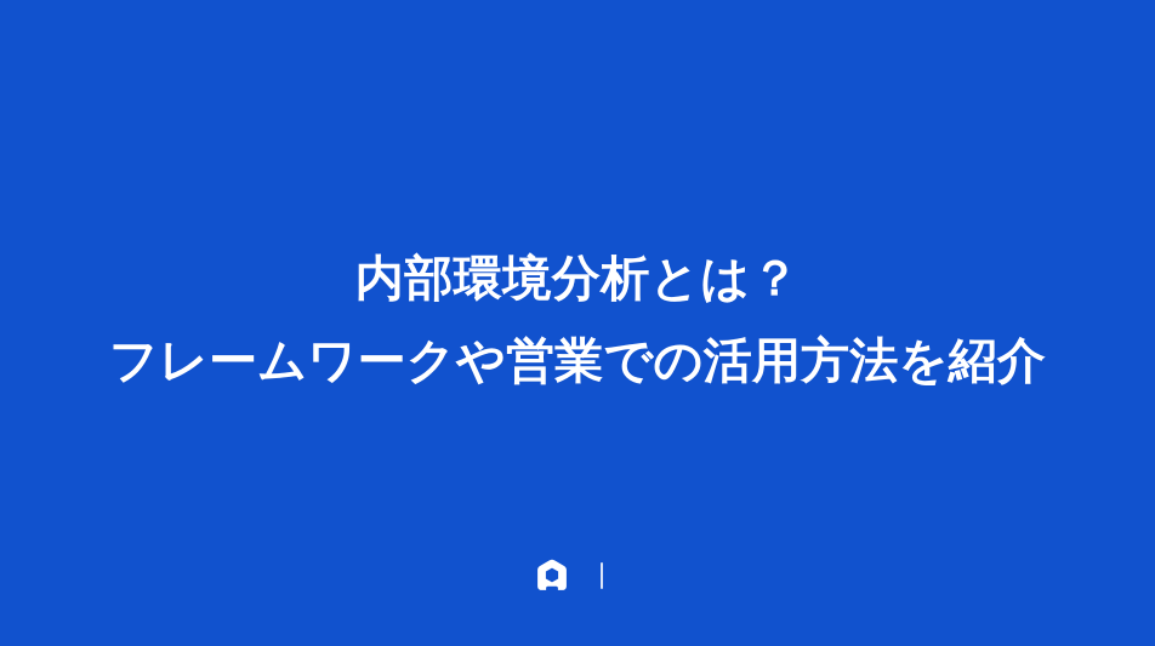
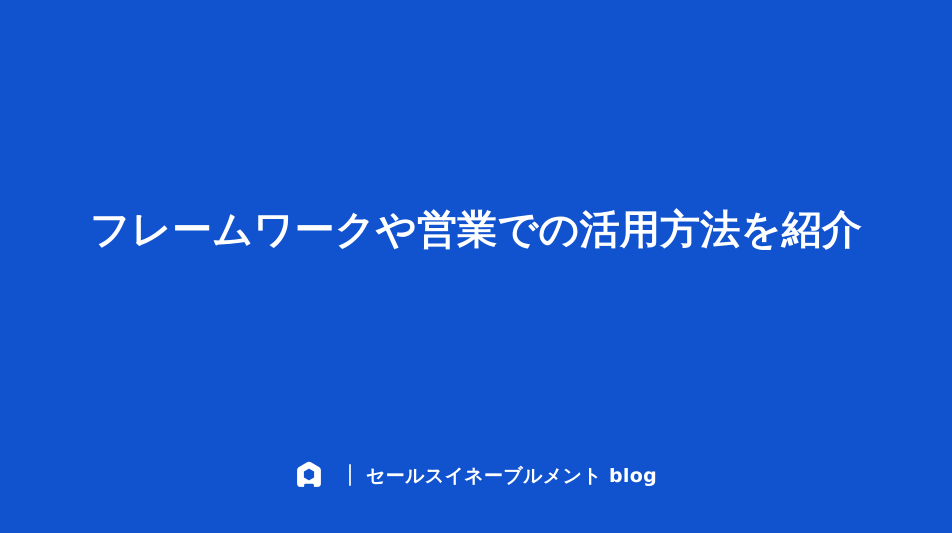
- 内部環境分析とは？
  フレームワークや営業での活用方法を紹介
+ セールスイネーブルメント blog
